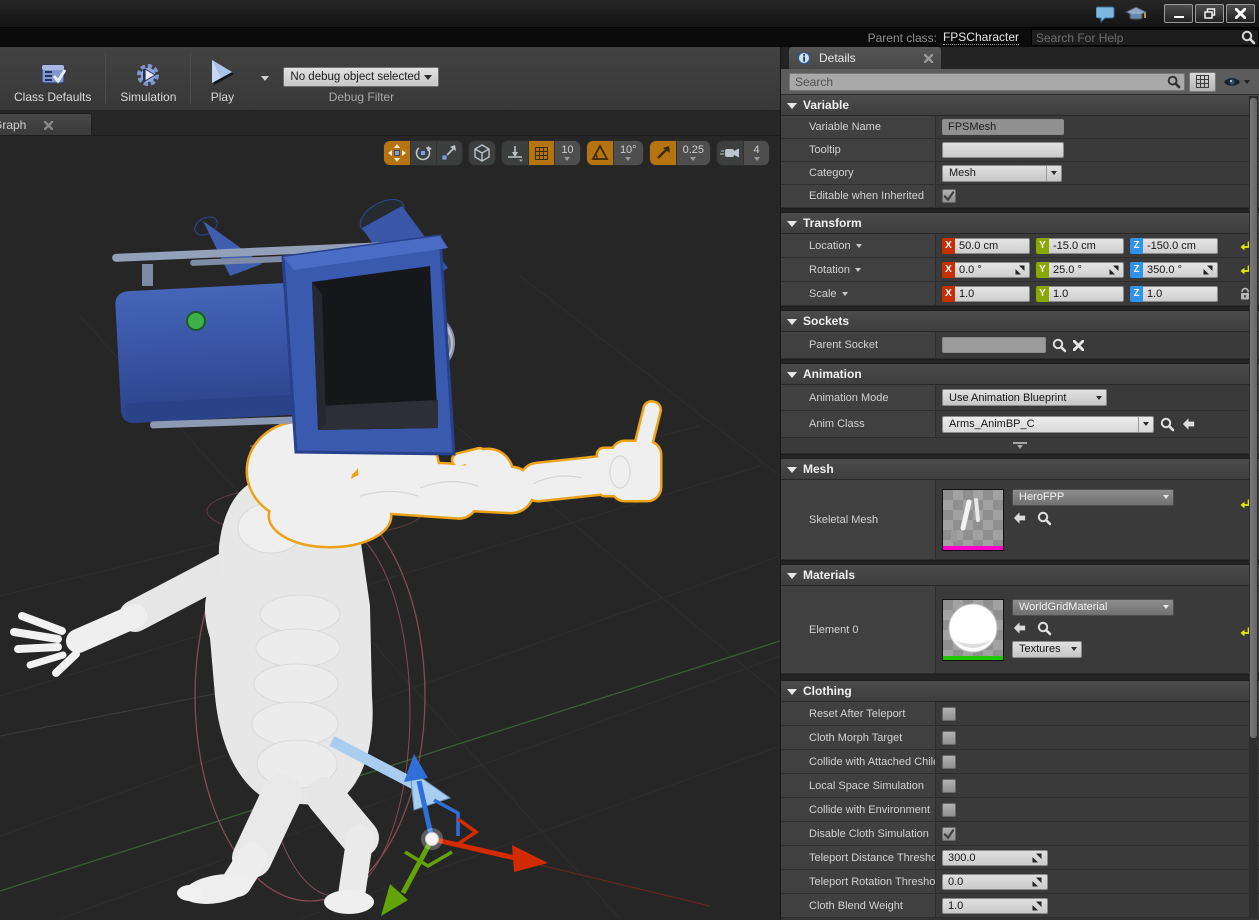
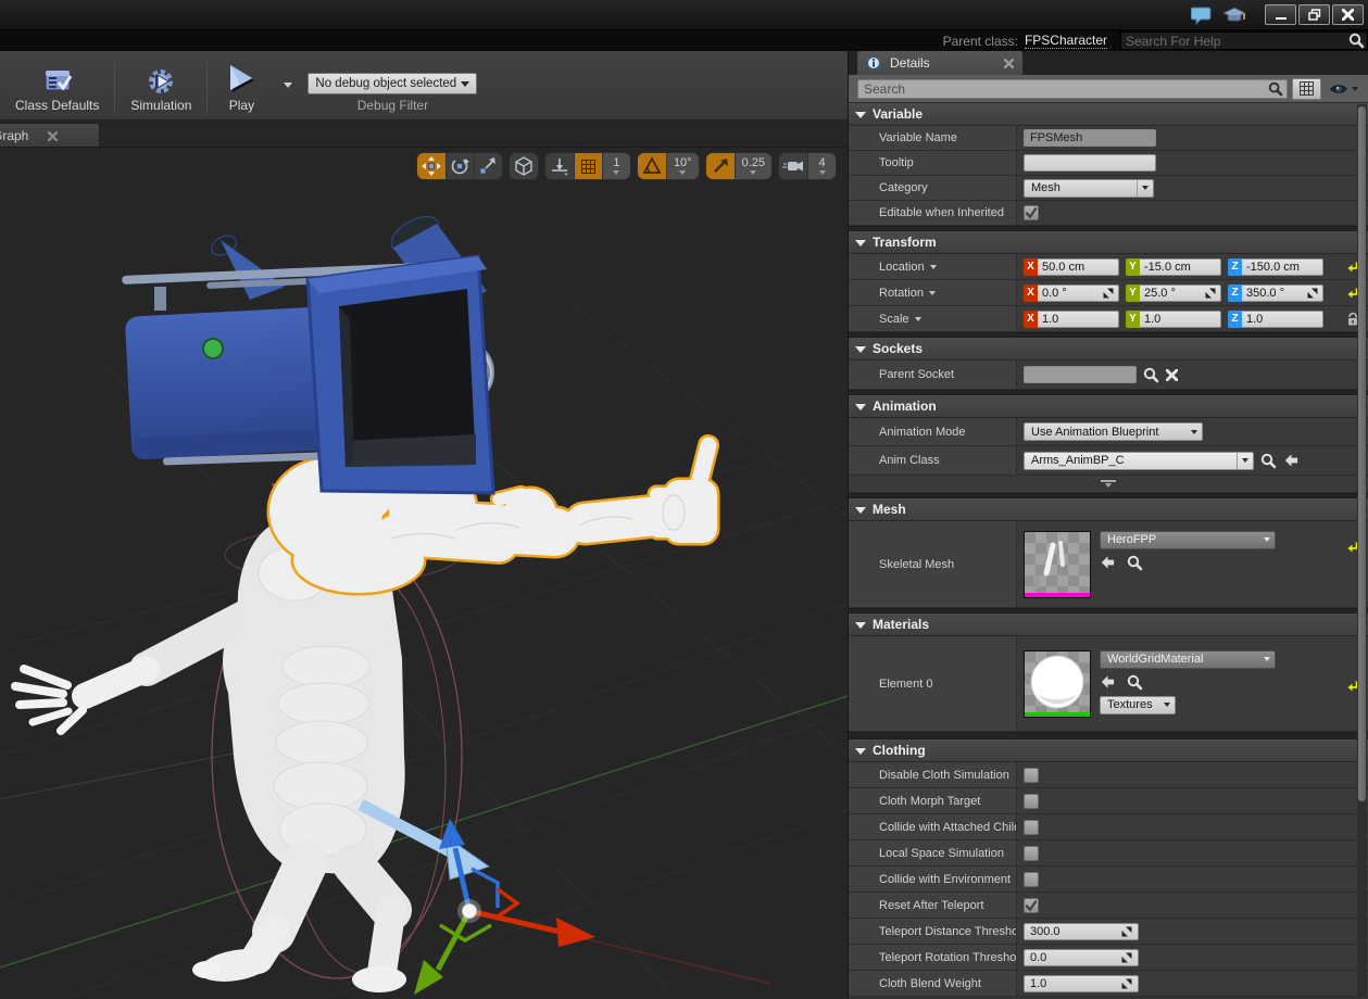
  Parent class:
  FPSCharacter
  Search For Help
  Class Defaults
  Simulation
  Play
  No debug object selected
  Debug Filter
  raph
- 10
+ 1
  10°
  0.25
  4
  Details
  Search
  Variable
  Variable Name
  FPSMesh
  Tooltip
  Category
  Mesh
  Editable when Inherited
  Transform
  Location
  X
  50.0 cm
  Y
  -15.0 cm
  Z
  -150.0 cm
  Rotation
  X
  0.0 °
  Y
  25.0 °
  Z
  350.0 °
  Scale
  X
  1.0
  Y
  1.0
  Z
  1.0
  Sockets
  Parent Socket
  Animation
  Animation Mode
  Use Animation Blueprint
  Anim Class
  Arms_AnimBP_C
  Mesh
  Skeletal Mesh
  HeroFPP
  Materials
  Element 0
  WorldGridMaterial
  Textures
  Clothing
- Reset After Teleport
+ Disable Cloth Simulation
  Cloth Morph Target
  Collide with Attached Chil
  Local Space Simulation
  Collide with Environment
- Disable Cloth Simulation
+ Reset After Teleport
  Teleport Distance Thresho
  300.0
  Teleport Rotation Thresho
  0.0
  Cloth Blend Weight
  1.0
